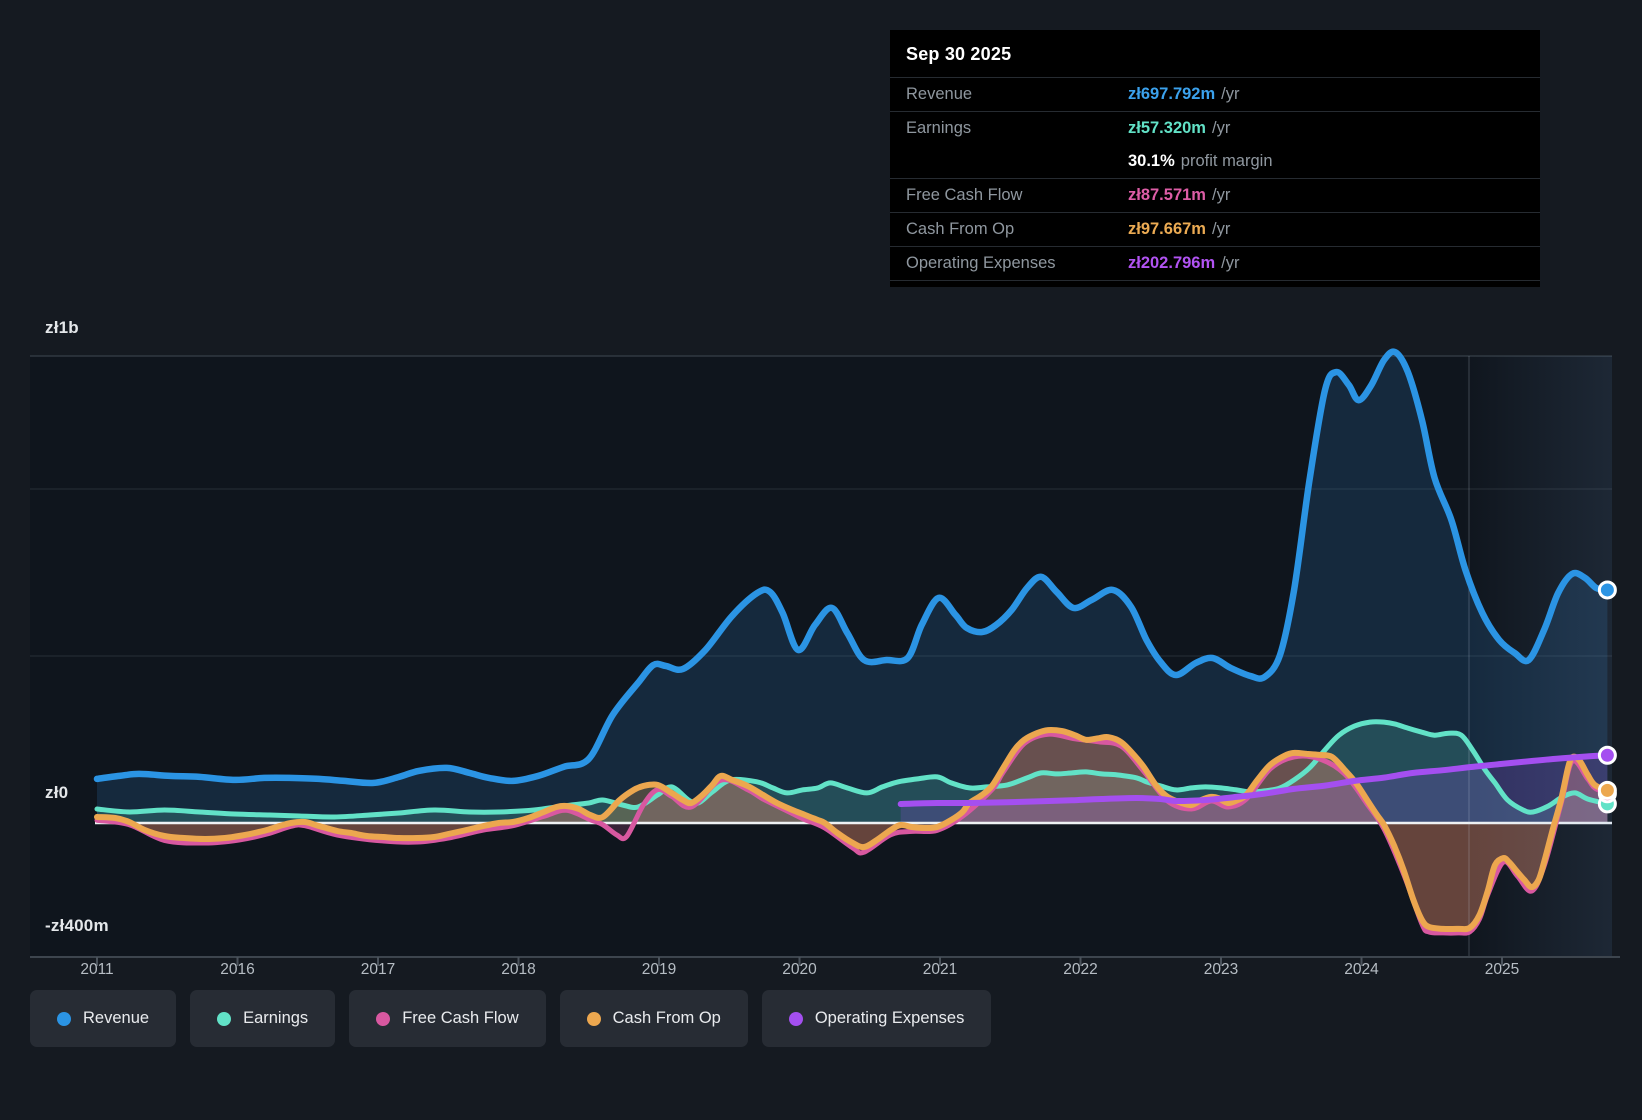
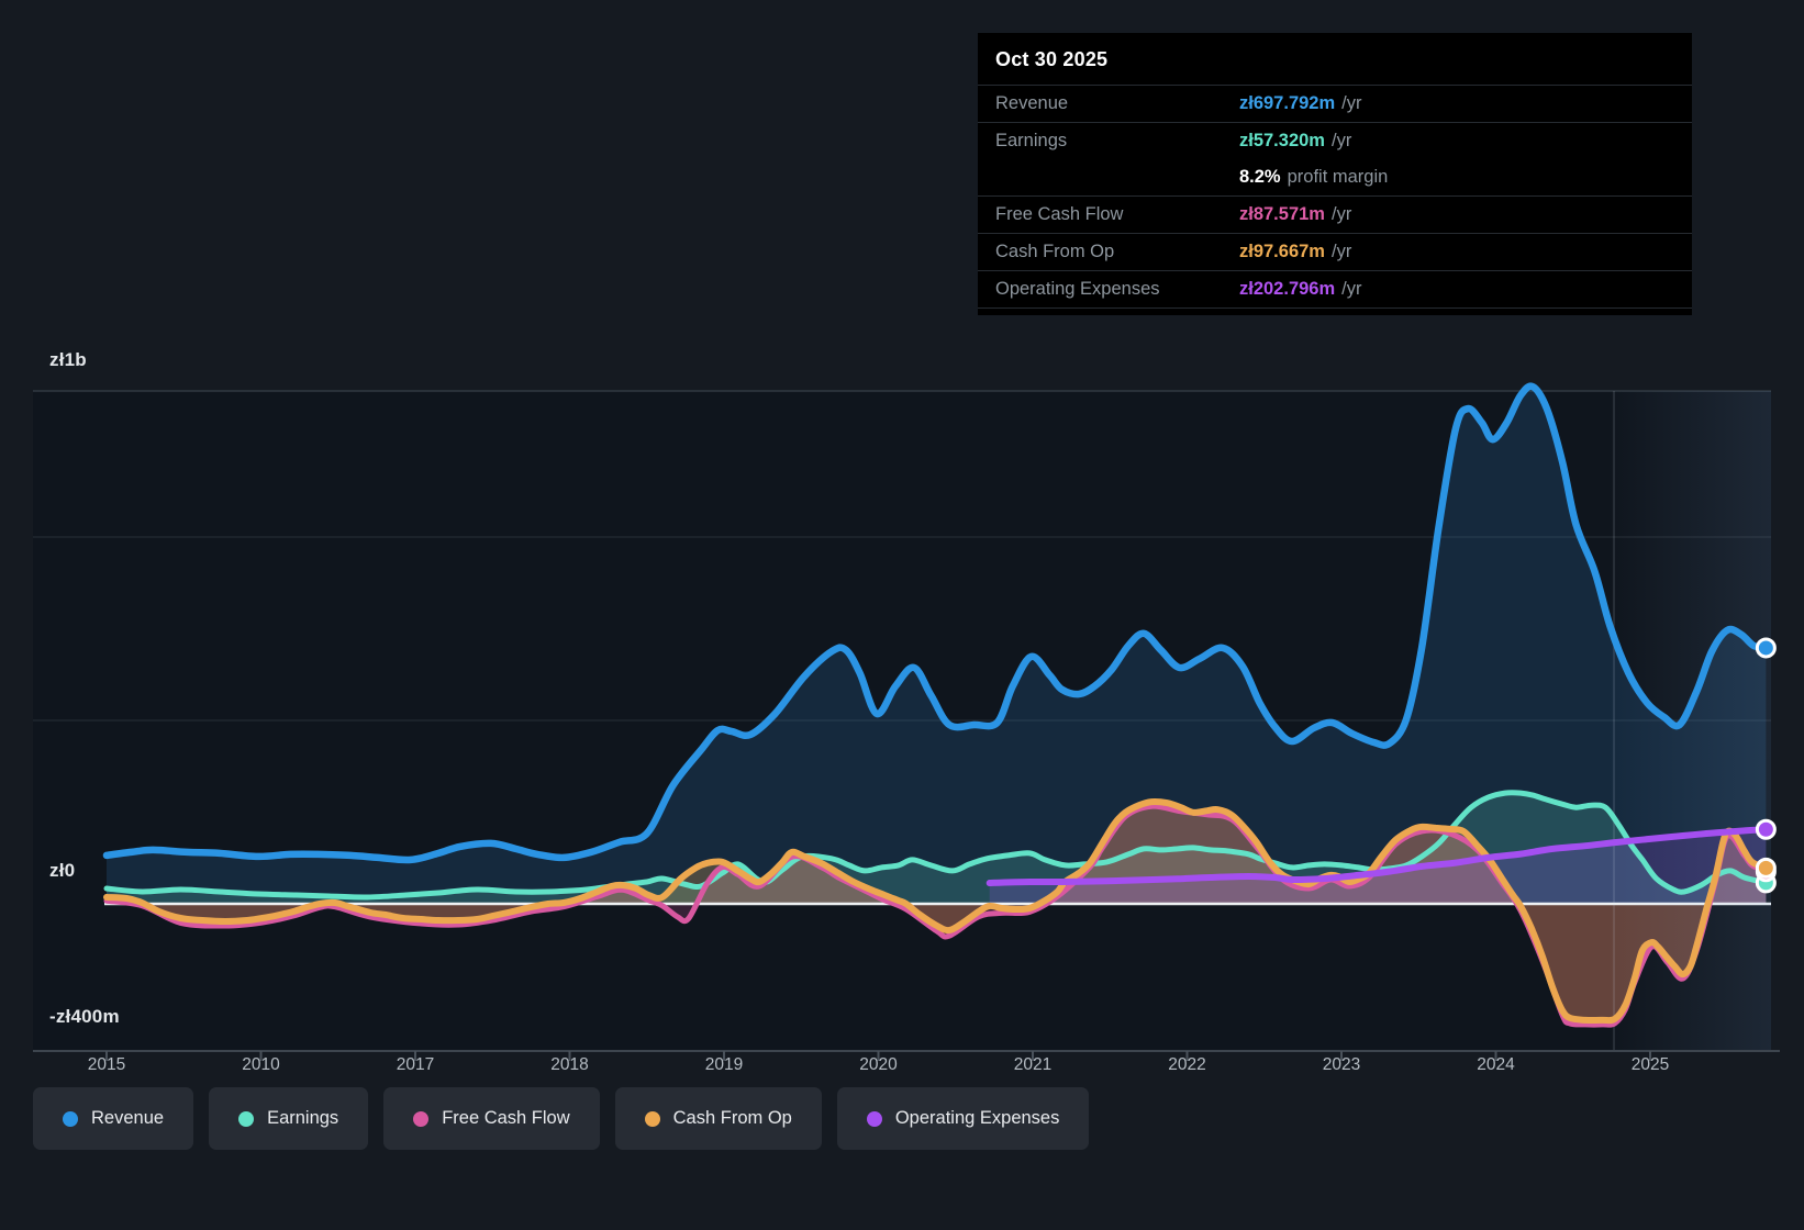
  zł1b
  zł0
  -zł400m
- 2011
+ 2015
- 2016
+ 2010
  2017
  2018
  2019
  2020
  2021
  2022
  2023
  2024
  2025
- Sep 30 2025
+ Oct 30 2025
  Revenue
  zł697.792m
  /yr
  Earnings
  zł57.320m
  /yr
- 30.1%
+ 8.2%
  profit margin
  Free Cash Flow
  zł87.571m
  /yr
  Cash From Op
  zł97.667m
  /yr
  Operating Expenses
  zł202.796m
  /yr
  Revenue
  Earnings
  Free Cash Flow
  Cash From Op
  Operating Expenses
